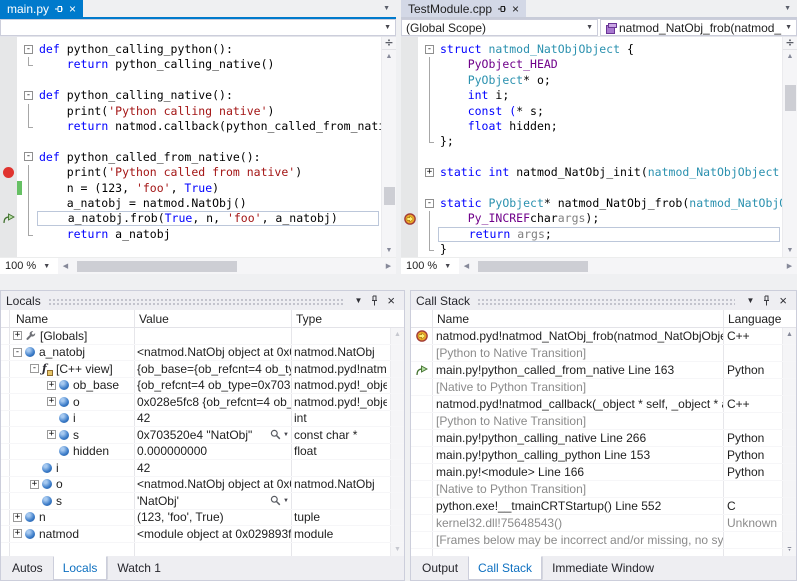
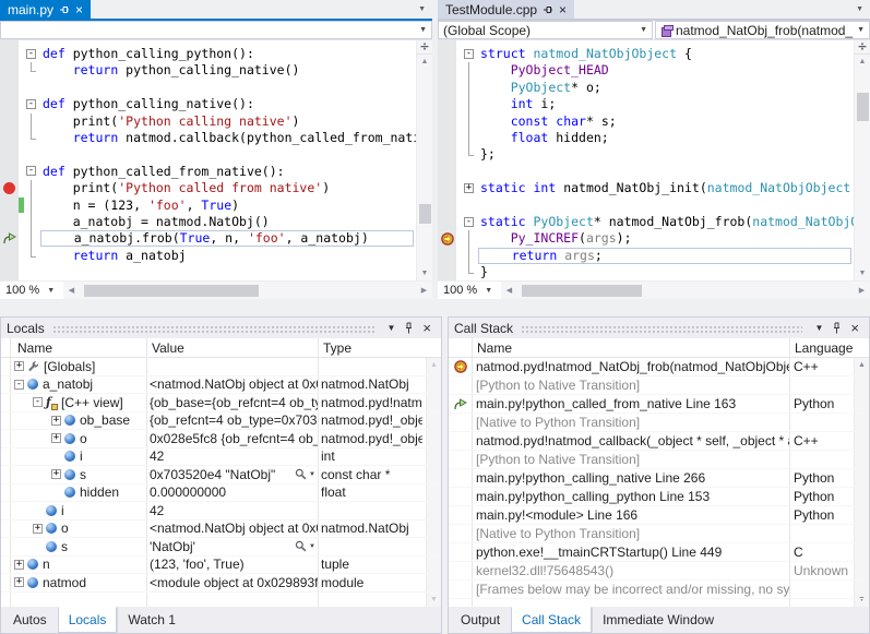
  main.py
  ×
  -
  def
  python_calling_python():
  return
  python_calling_native()
  -
  def
  python_calling_native():
  print(
  'Python calling native'
  )
  return
  natmod.callback(python_called_from_nat
  -
  def
  python_called_from_native():
  print(
  'Python called from native'
  )
  n = (123,
  'foo'
  ,
  True
  )
  a_natobj = natmod.NatObj()
  a_natobj.frob(
  True
  , n,
  'foo'
  , a_natobj)
  return
  a_natobj
  ÷
  100 %
  TestModule.cpp
  ×
  (Global Scope)
  natmod_NatObj_frob(natmod_
  -
  struct
  natmod_NatObjObject
  {
  PyObject_HEAD
  PyObject
  * o;
  int
  i;
  const
- (
+ char
  * s;
  float
  hidden;
  };
  +
  static
  int
  natmod_NatObj_init(
  natmod_NatObjObject
  -
  static
  PyObject
  * natmod_NatObj_frob(
  Py_INCREF
- char
+ (
  args
  );
  return
  args
  ;
  }
  ÷
  100 %
  Locals
  ▼
  ×
  Name
  Value
  Type
  +
  [Globals]
  -
  a_natobj
  <natmod.NatObj object at 0x
  natmod.NatObj
  -
  ƒ
  [C++ view]
  {ob_base={ob_refcnt=4 ob_t
  +
  ob_base
  {ob_refcnt=4 ob_type=0x703
  natmod.pyd!_obje
  +
  o
  0x028e5fc8 {ob_refcnt=4 ob_
  natmod.pyd!_obje
  i
  42
  int
  +
  s
  0x703520e4 "NatObj"
  const char *
  hidden
  0.000000000
  float
  i
  42
  +
  o
  <natmod.NatObj object at 0x
  natmod.NatObj
  s
  'NatObj'
  +
  n
  (123, 'foo', True)
  tuple
  +
  natmod
  <module object at 0x029893f
  module
  Autos
  Locals
  Watch 1
  Call Stack
  ▼
  ×
  Name
  Language
  natmod.pyd!natmod_NatObj_frob(natmod_NatObjObj
  C++
  [Python to Native Transition]
  main.py!python_called_from_native Line 163
  Python
  [Native to Python Transition]
  natmod.pyd!natmod_callback(_object * self, _object *
  C++
  [Python to Native Transition]
  main.py!python_calling_native Line 266
  Python
  main.py!python_calling_python Line 153
  Python
  main.py!<module> Line 166
  Python
  [Native to Python Transition]
- python.exe!__tmainCRTStartup() Line 552
+ python.exe!__tmainCRTStartup() Line 449
  C
  kernel32.dll!75648543()
  Unknown
  [Frames below may be incorrect and/or missing, no sy
  Output
  Call Stack
  Immediate Window
